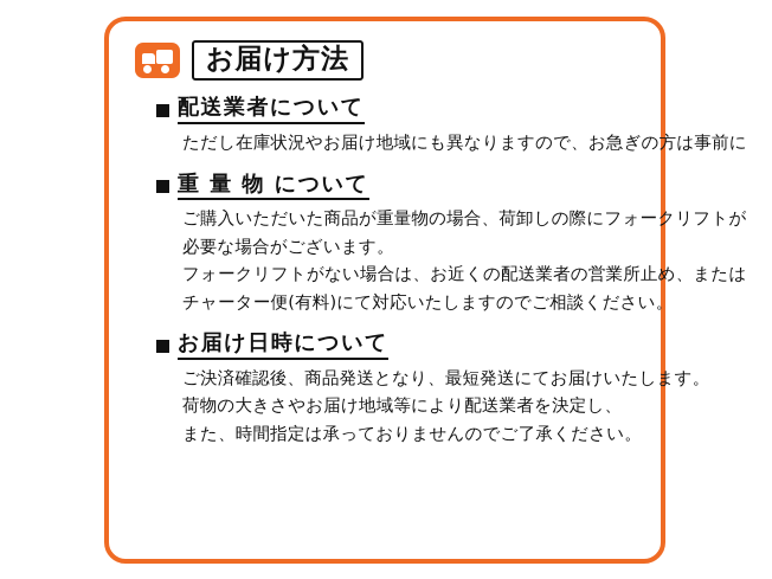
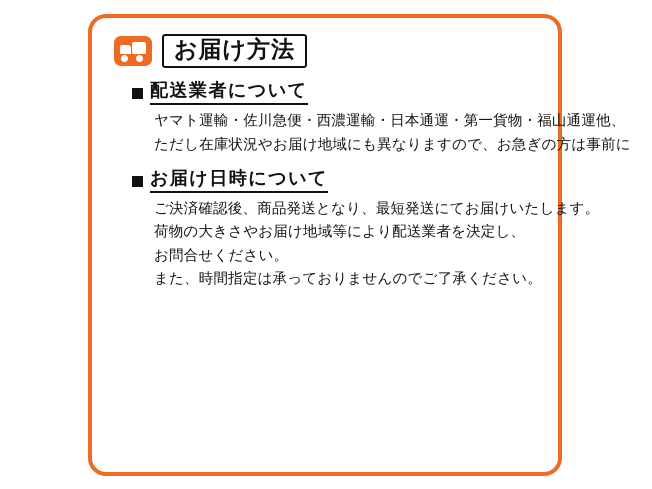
  お届け方法
  配送業者について
+ ヤマト運輸・佐川急便・西濃運輸・日本通運・第一貨物・福山通運他、
  ただし在庫状況やお届け地域にも異なりますので、お急ぎの方は事前に
- 重 量 物 について
- ご購入いただいた商品が重量物の場合、荷卸しの際にフォークリフトが
- 必要な場合がございます。
- フォークリフトがない場合は、お近くの配送業者の営業所止め、または
- チャーター便(有料)にて対応いたしますのでご相談ください。
  お届け日時について
  ご決済確認後、商品発送となり、最短発送にてお届けいたします。
  荷物の大きさやお届け地域等により配送業者を決定し、
+ お問合せください。
  また、時間指定は承っておりませんのでご了承ください。
